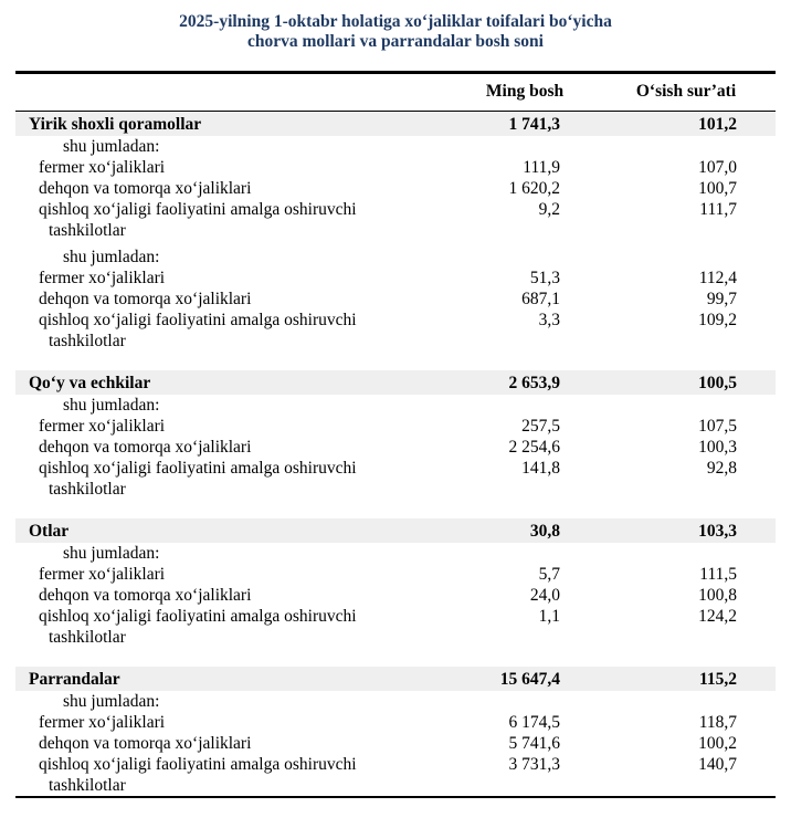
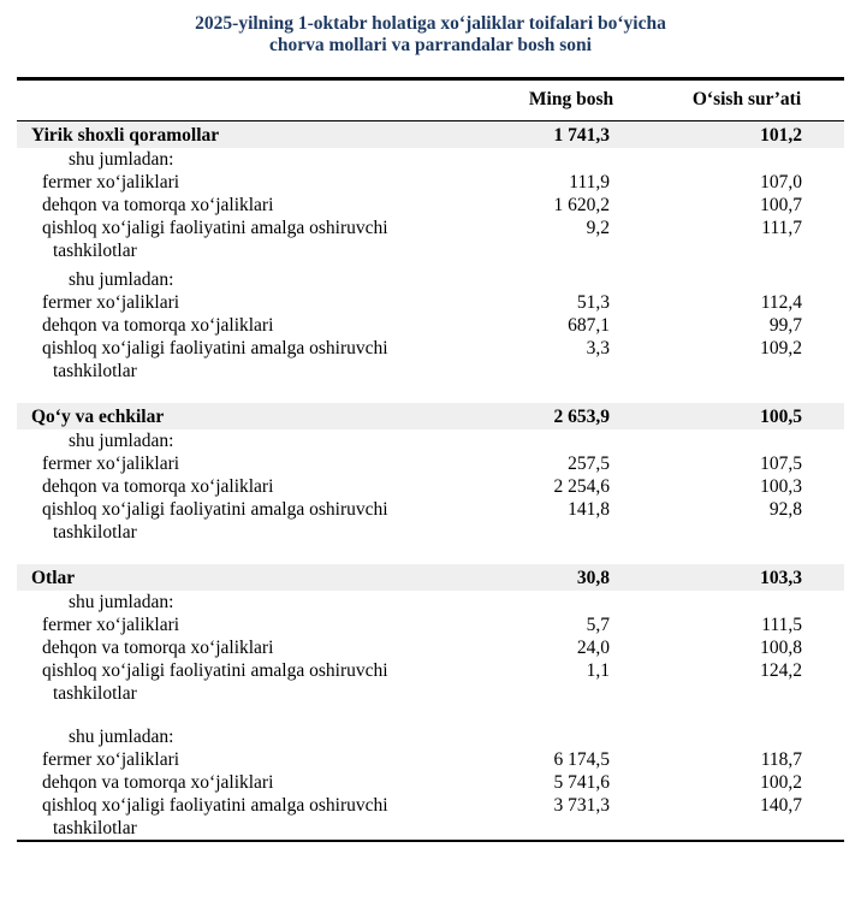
  2025-yilning 1-oktabr holatiga xoʻjaliklar toifalari boʻyicha
  chorva mollari va parrandalar bosh soni
  	Ming bosh	Oʻsish sur’ati
  Yirik shoxli qoramollar	1 741,3	101,2
  shu jumladan:
  fermer xoʻjaliklari	111,9	107,0
  dehqon va tomorqa xoʻjaliklari	1 620,2	100,7
  qishloq xoʻjaligi faoliyatini amalga oshiruvchi tashkilotlar	9,2	111,7
  shu jumladan:
  fermer xoʻjaliklari	51,3	112,4
  dehqon va tomorqa xoʻjaliklari	687,1	99,7
  qishloq xoʻjaligi faoliyatini amalga oshiruvchi tashkilotlar	3,3	109,2
  Qoʻy va echkilar	2 653,9	100,5
  shu jumladan:
  fermer xoʻjaliklari	257,5	107,5
  dehqon va tomorqa xoʻjaliklari	2 254,6	100,3
  qishloq xoʻjaligi faoliyatini amalga oshiruvchi tashkilotlar	141,8	92,8
  Otlar	30,8	103,3
  shu jumladan:
  fermer xoʻjaliklari	5,7	111,5
  dehqon va tomorqa xoʻjaliklari	24,0	100,8
  qishloq xoʻjaligi faoliyatini amalga oshiruvchi tashkilotlar	1,1	124,2
- Parrandalar	15 647,4	115,2
  shu jumladan:
  fermer xoʻjaliklari	6 174,5	118,7
  dehqon va tomorqa xoʻjaliklari	5 741,6	100,2
  qishloq xoʻjaligi faoliyatini amalga oshiruvchi tashkilotlar	3 731,3	140,7
